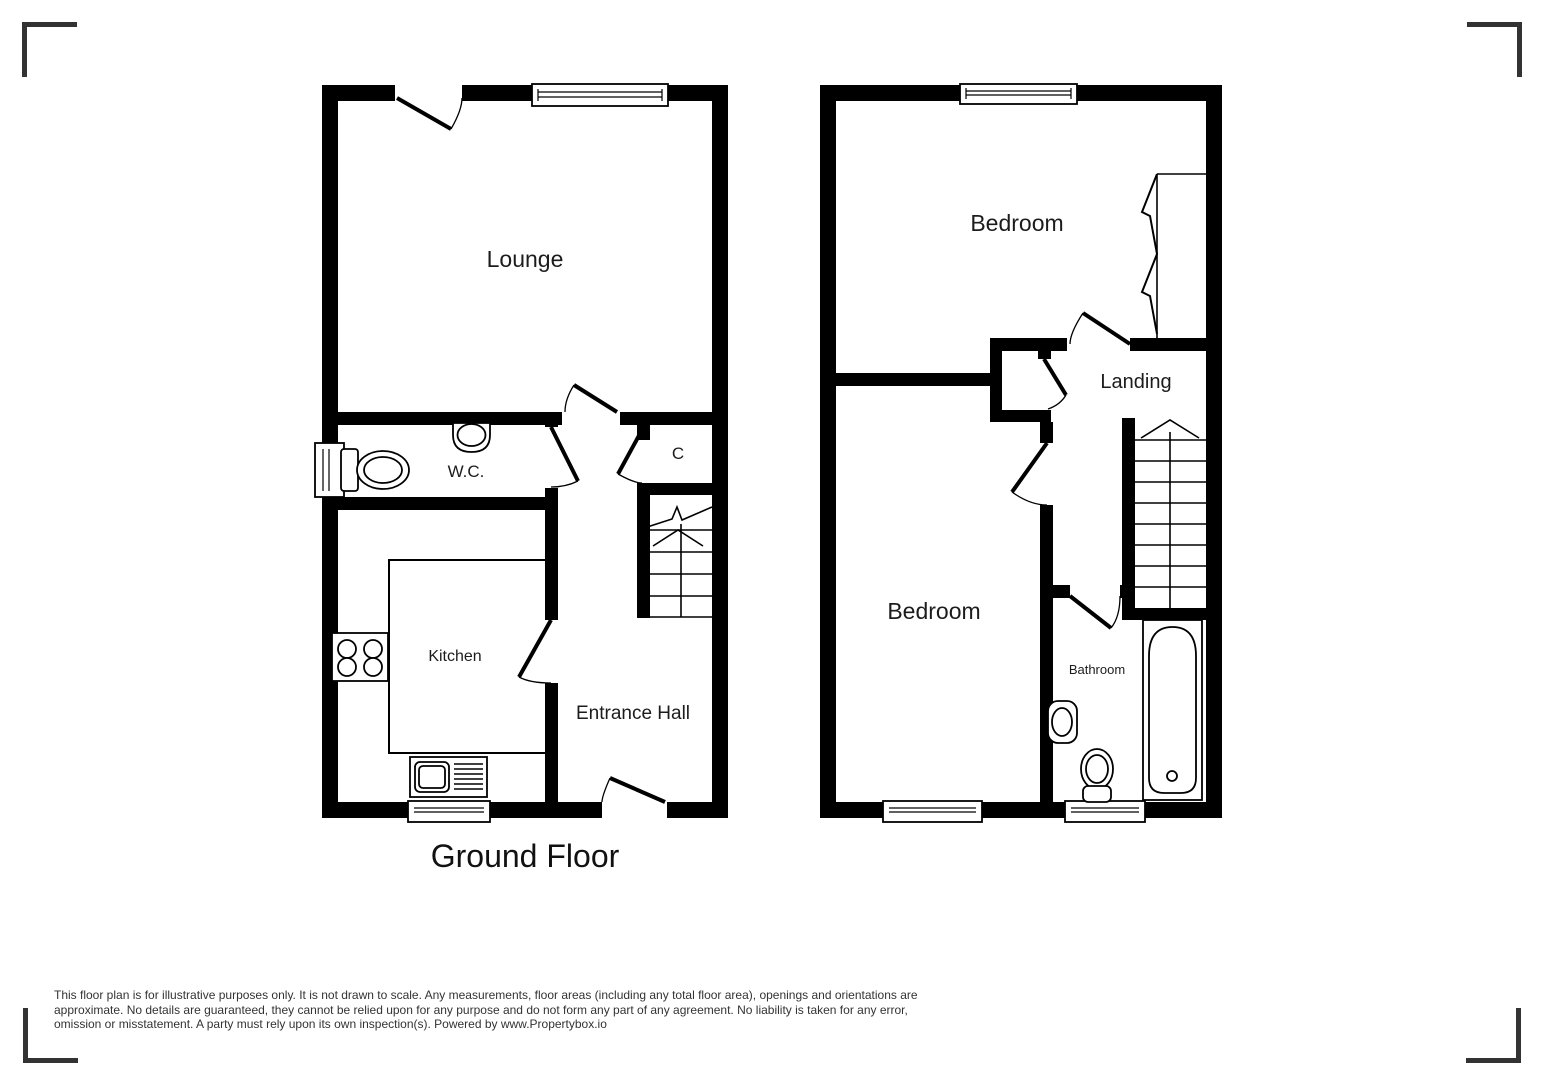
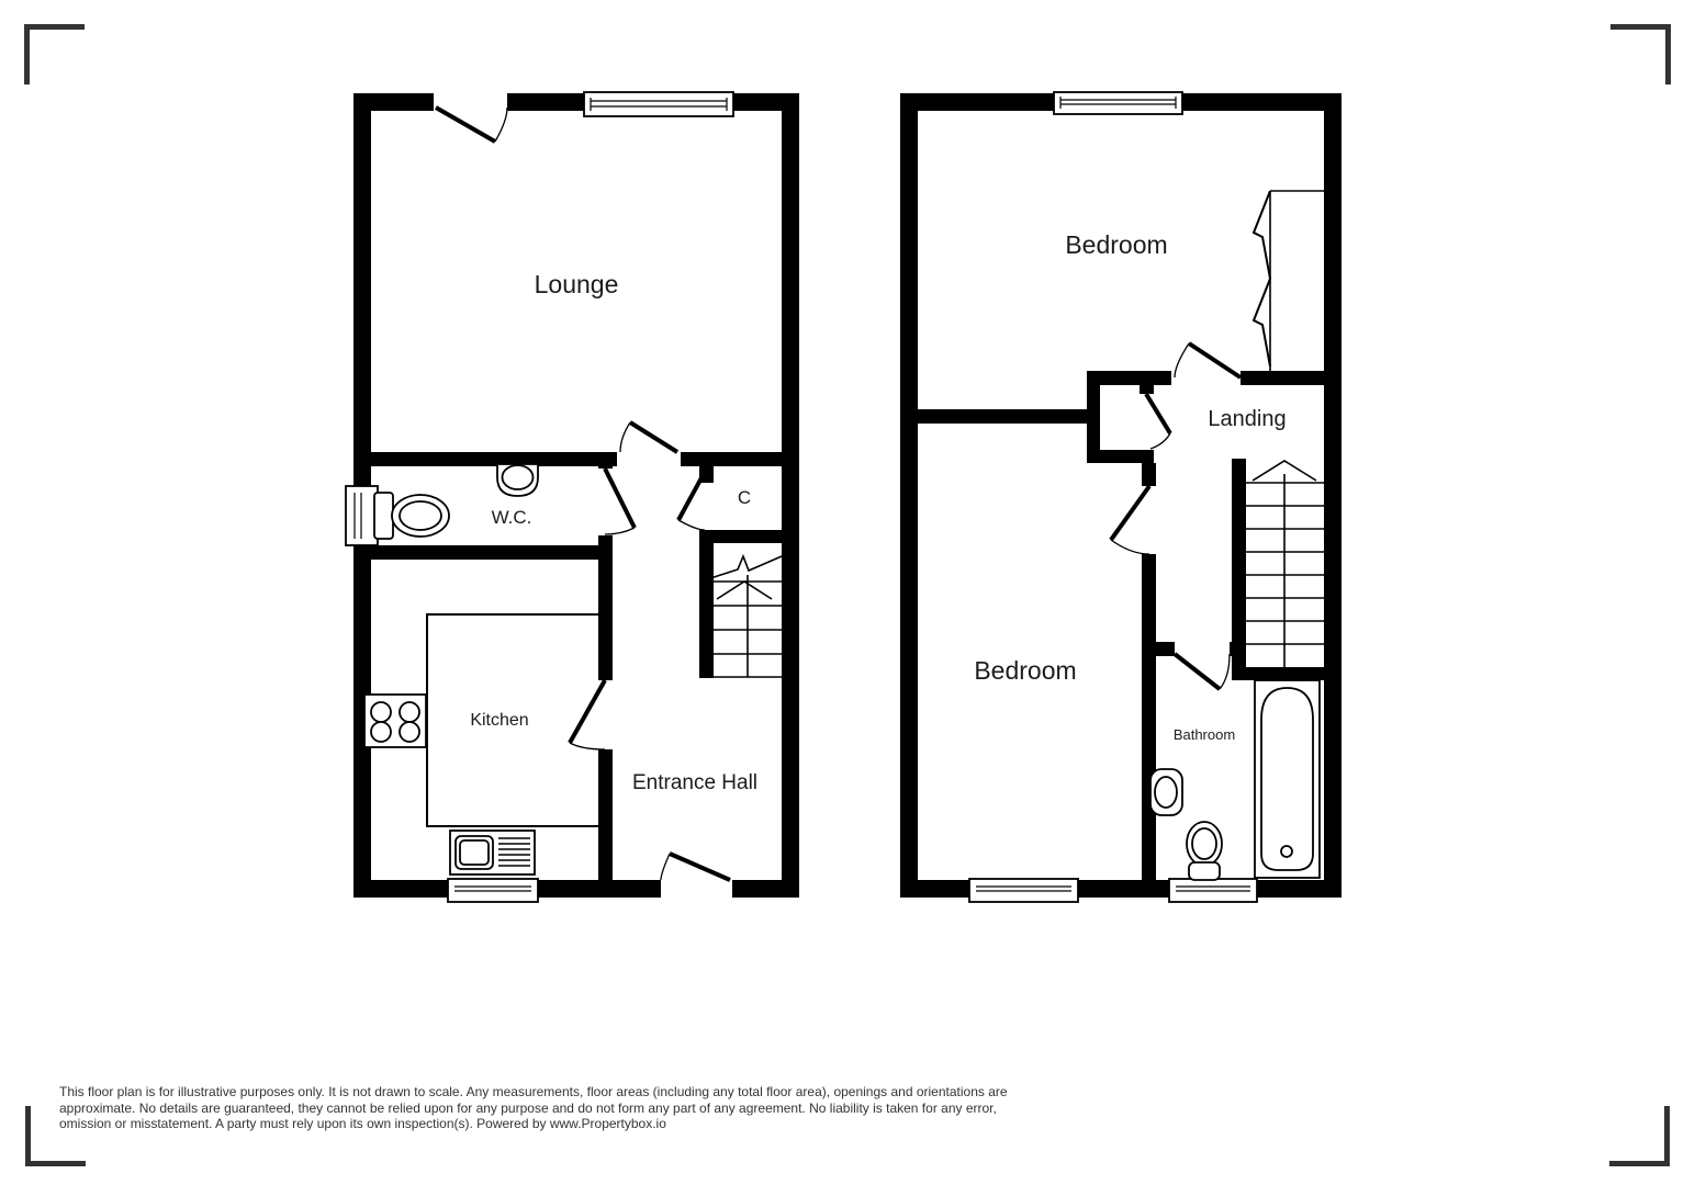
  Lounge
  W.C.
  C
  Kitchen
  Entrance Hall
  Bedroom
  Landing
  Bedroom
  Bathroom
- Ground Floor
  This floor plan is for illustrative purposes only. It is not drawn to scale. Any measurements, floor areas (including any total floor area), openings and orientations are
  approximate. No details are guaranteed, they cannot be relied upon for any purpose and do not form any part of any agreement. No liability is taken for any error,
  omission or misstatement. A party must rely upon its own inspection(s). Powered by www.Propertybox.io
